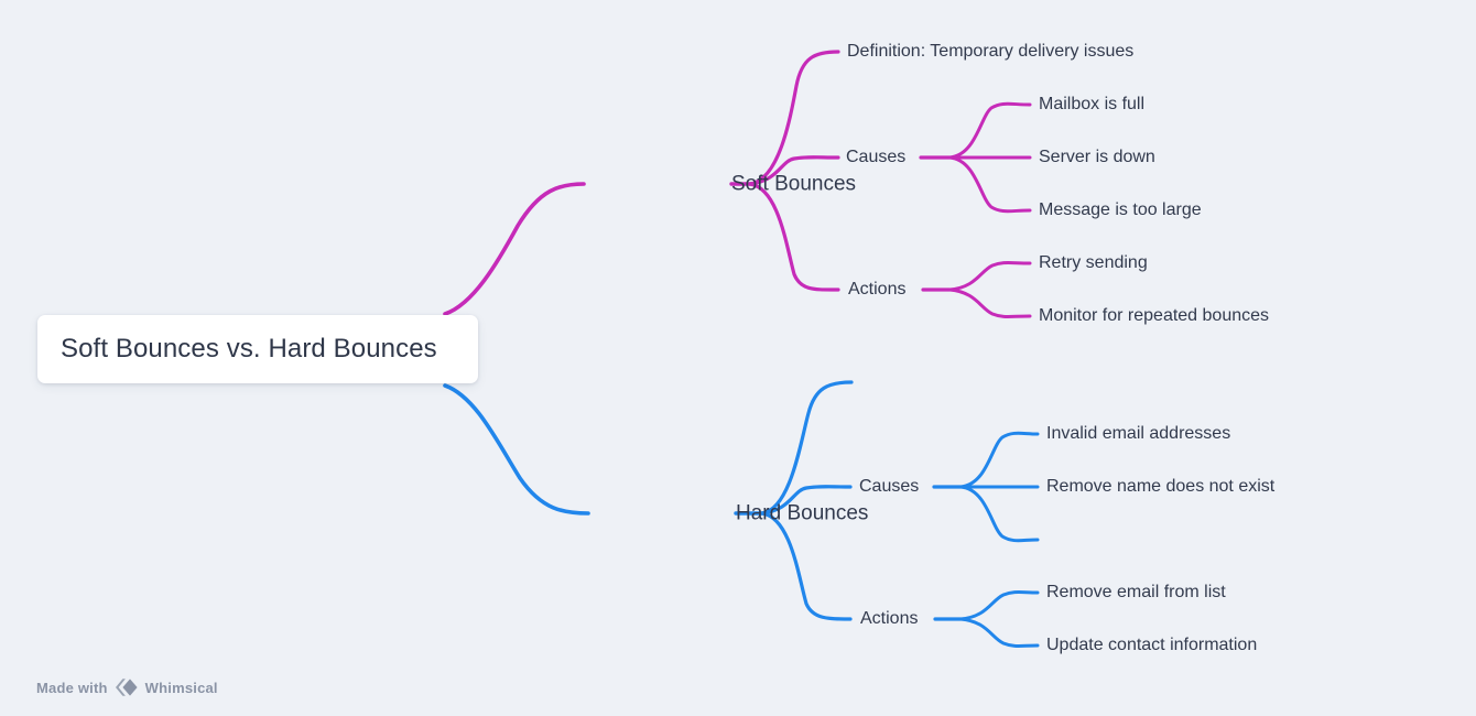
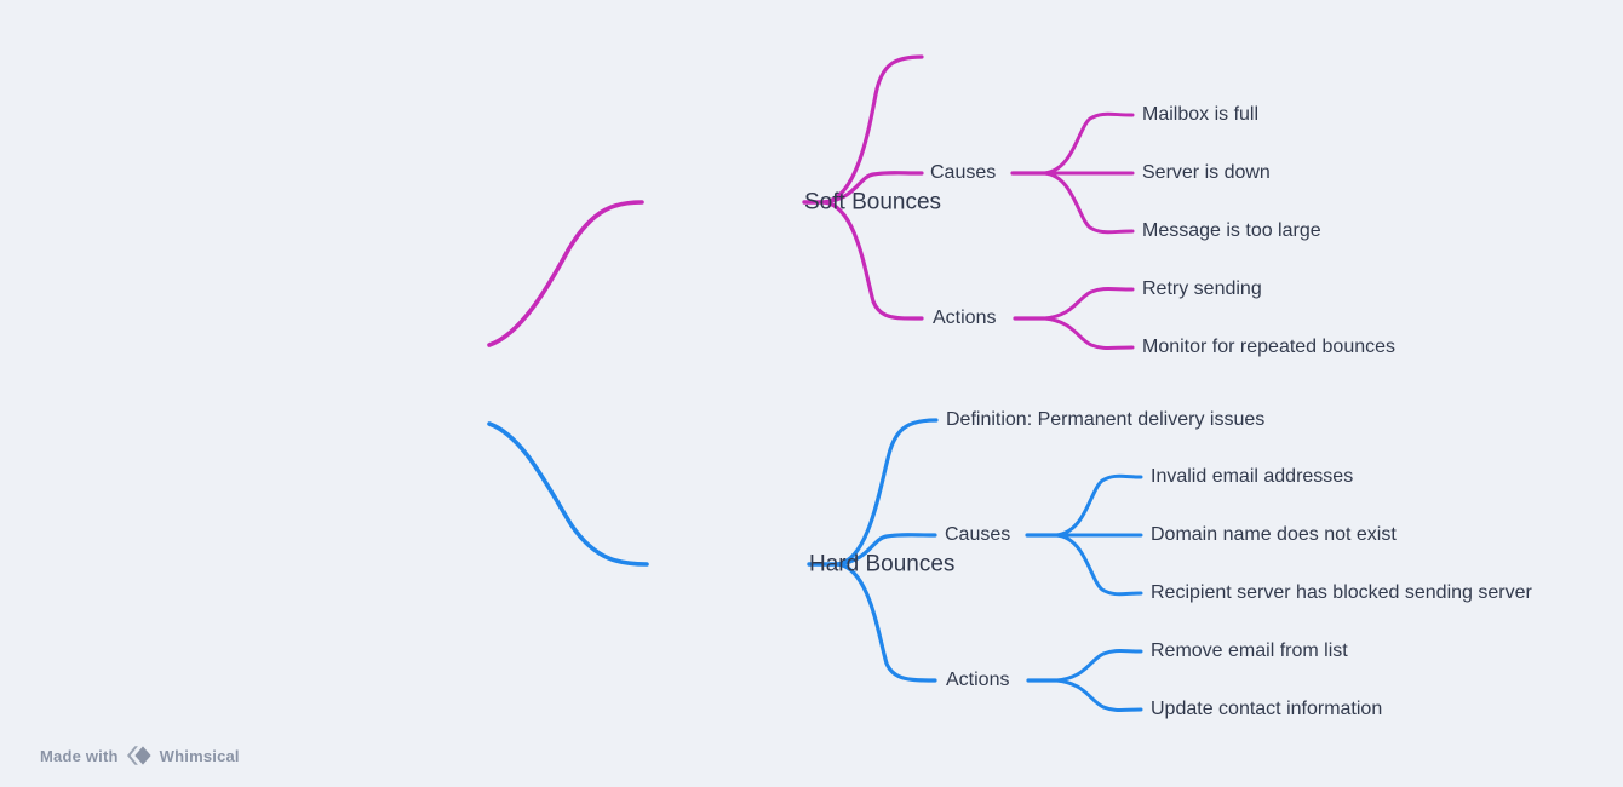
- Soft Bounces vs. Hard Bounces
  Soft Bounces
- Definition: Temporary delivery issues
  Causes
  Mailbox is full
  Server is down
  Message is too large
  Actions
  Retry sending
  Monitor for repeated bounces
  Hard Bounces
+ Definition: Permanent delivery issues
  Causes
  Invalid email addresses
- Remove name does not exist
+ Domain name does not exist
+ Recipient server has blocked sending server
  Actions
  Remove email from list
  Update contact information
  Made with
  Whimsical
